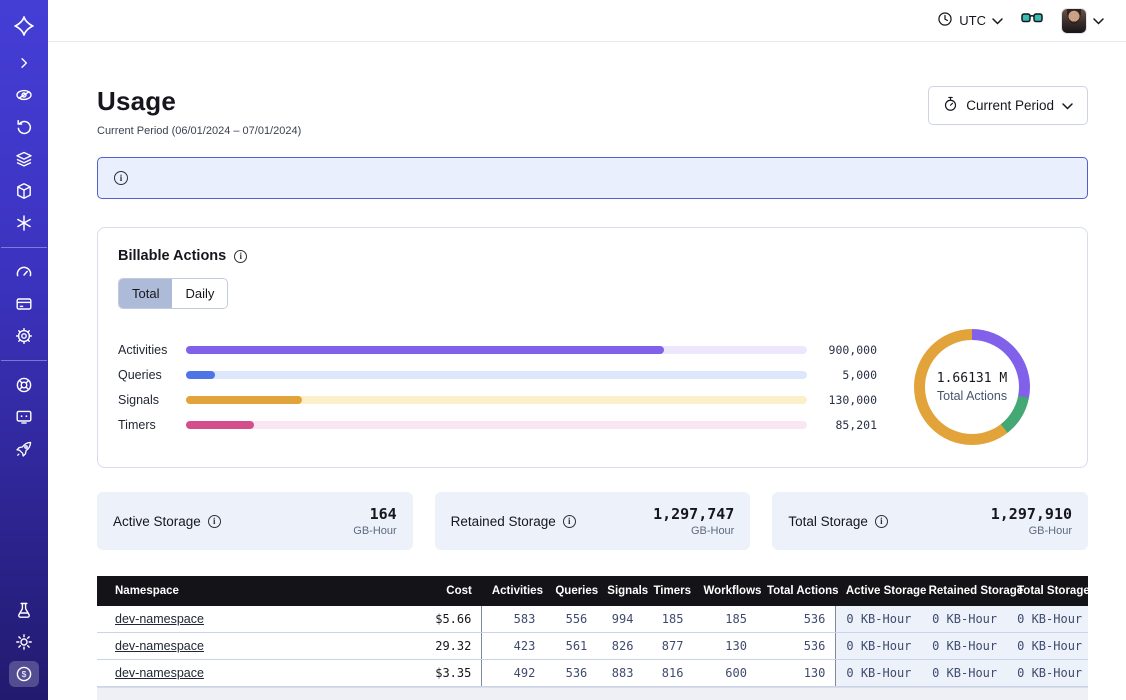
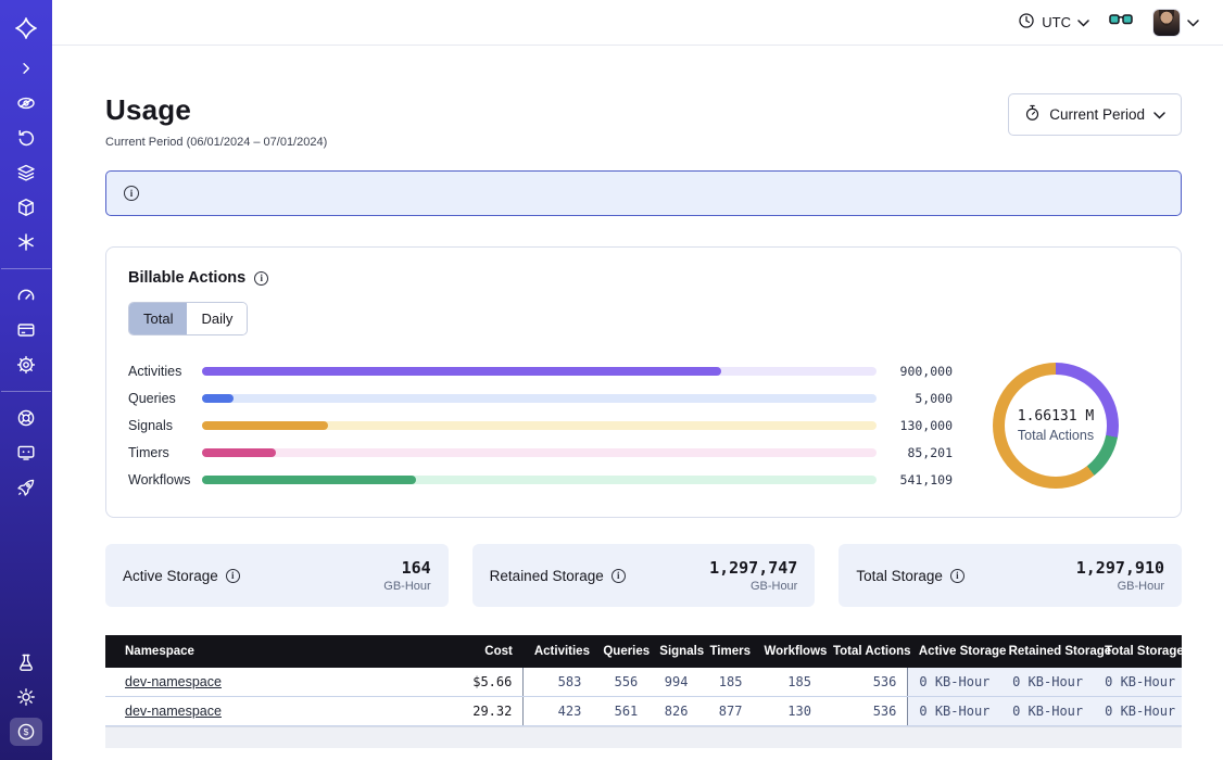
  $
  UTC
  Usage
  Current Period (06/01/2024 – 07/01/2024)
  Current Period
  i
  Billable Actions
  i
  Total
  Daily
  Activities
  900,000
  Queries
  5,000
  Signals
  130,000
  Timers
  85,201
+ Workflows
+ 541,109
  1.66131 M
  Total Actions
  Active Storage
  i
  164
  GB-Hour
  Retained Storage
  i
  1,297,747
  GB-Hour
  Total Storage
  i
  1,297,910
  GB-Hour
  Namespace	Cost	Activities	Queries	Signals	Timers	Workflows	Total Actions	Active Storage	Retained Storag	Total Storage
  dev-namespace	$5.66	583	556	994	185	185	536	0 KB-Hour	0 KB-Hour	0 KB-Hour
  dev-namespace	29.32	423	561	826	877	130	536	0 KB-Hour	0 KB-Hour	0 KB-Hour
- dev-namespace	$3.35	492	536	883	816	600	130	0 KB-Hour	0 KB-Hour	0 KB-Hour
